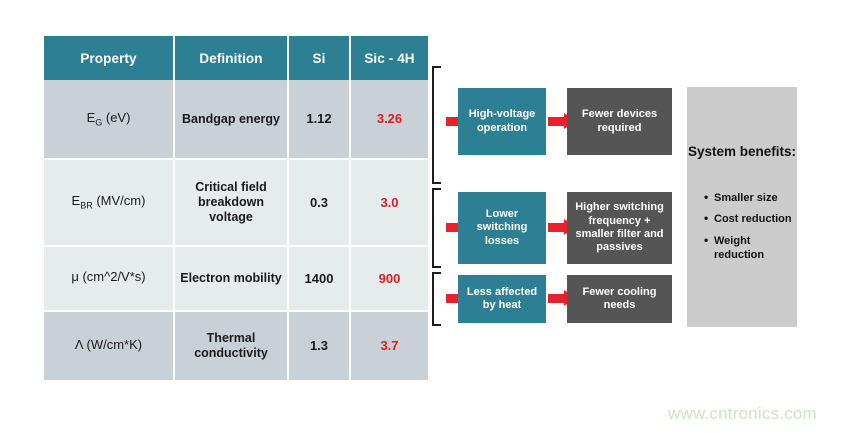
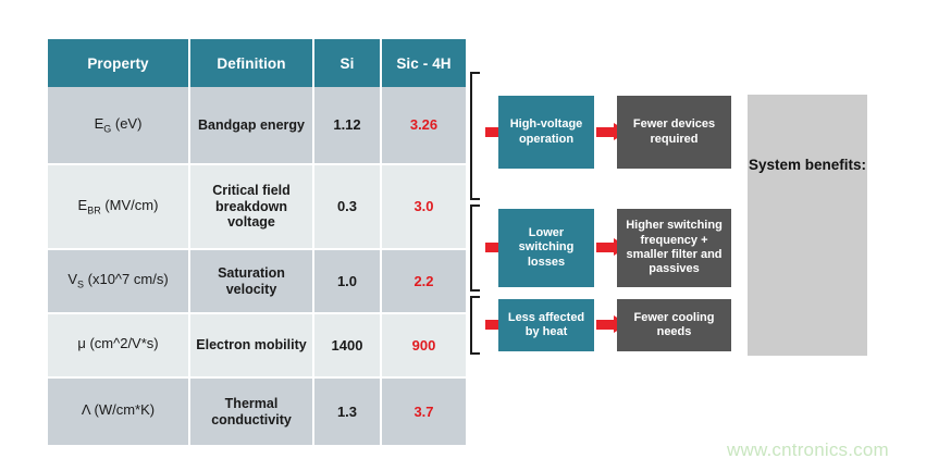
  Property	Definition	Si	Sic - 4H
  EG (eV)	Bandgap energy	1.12	3.26
  EBR (MV/cm)	Critical field breakdown voltage	0.3	3.0
+ VS (x10^7 cm/s)	Saturation velocity	1.0	2.2
  μ (cm^2/V*s)	Electron mobility	1400	900
  Λ (W/cm*K)	Thermal conductivity	1.3	3.7
  High-voltage operation
  Fewer devices required
  Lower switching losses
  Higher switching frequency + smaller filter and passives
  Less affected by heat
  Fewer cooling needs
  System benefits:
- Smaller size
- Cost reduction
- Weight reduction
  www.cntronics.com
